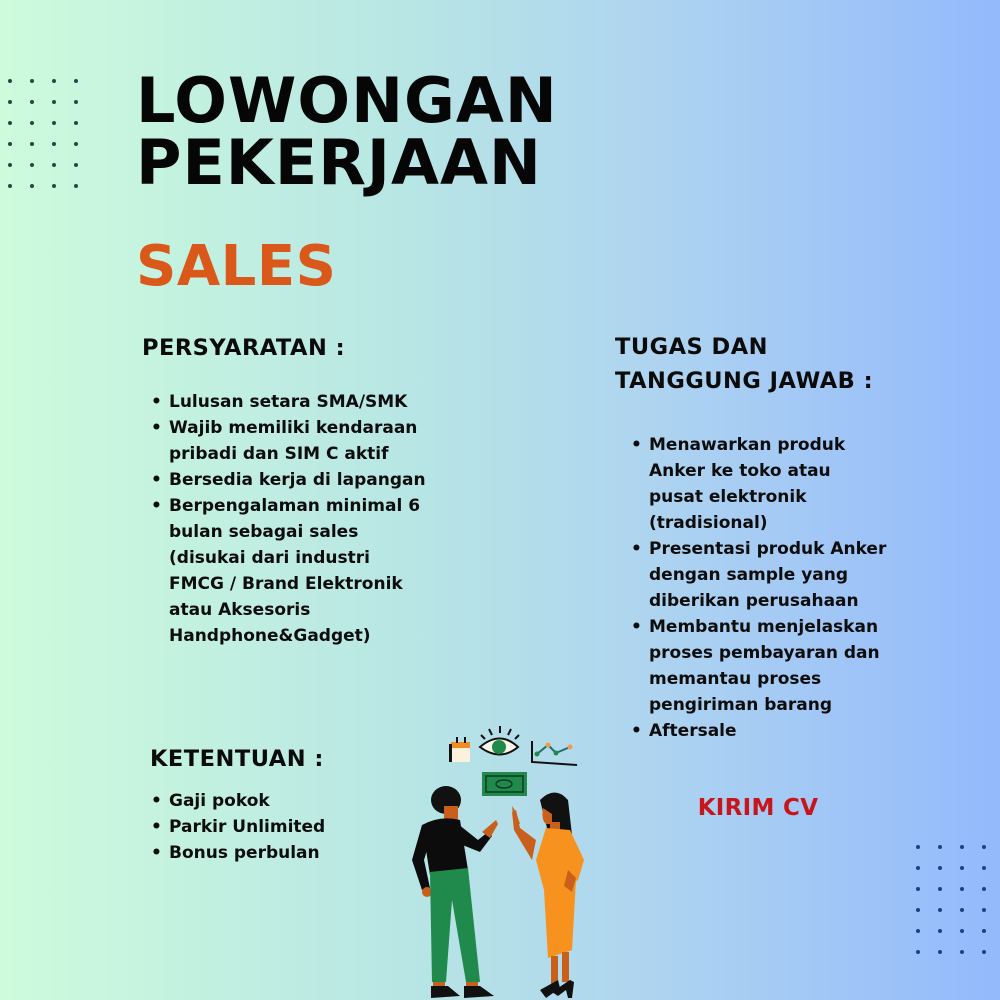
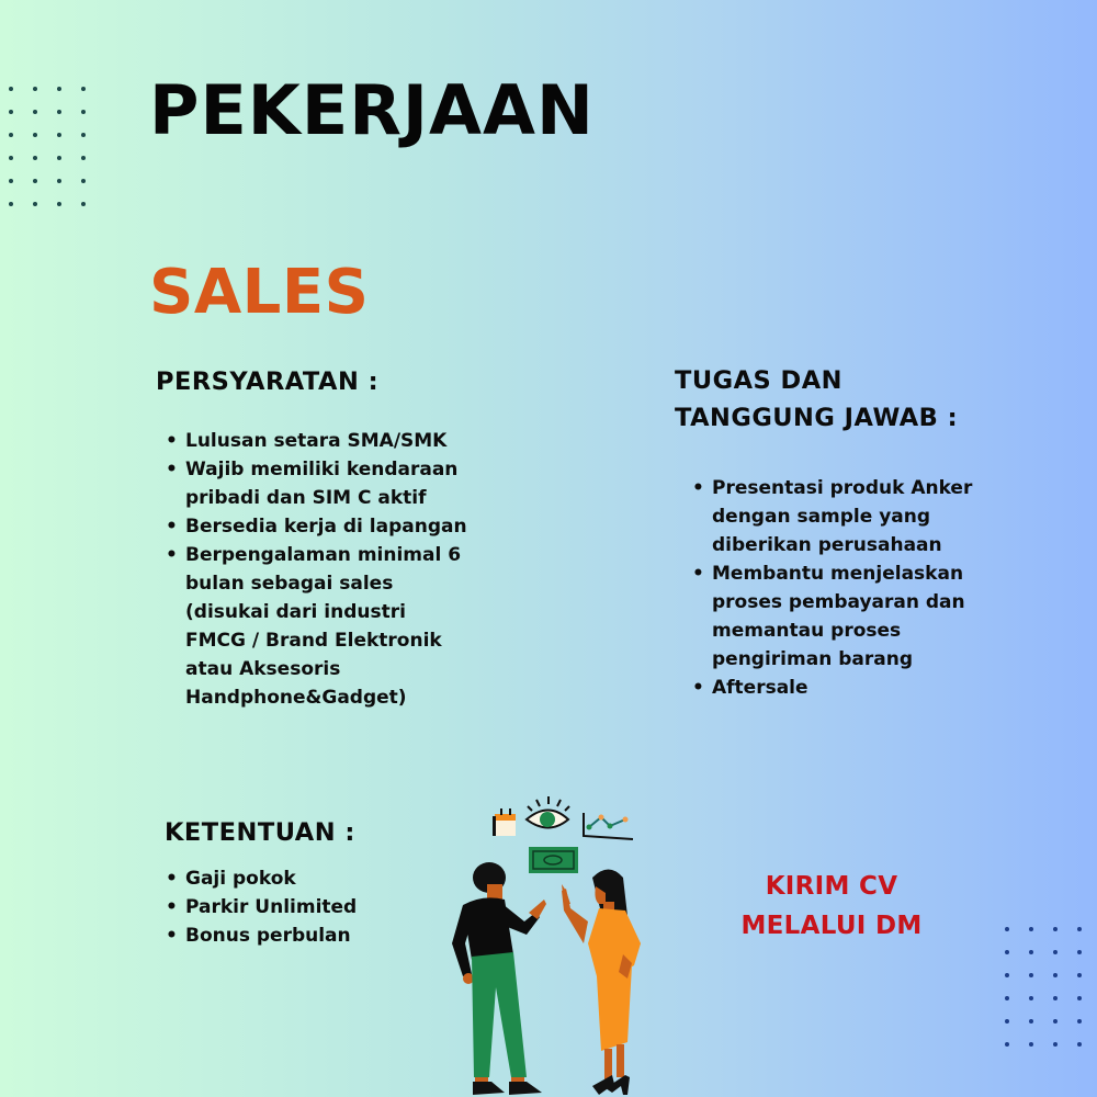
- LOWONGAN
  PEKERJAAN
  SALES
  PERSYARATAN :
  Lulusan setara SMA/SMK
  Wajib memiliki kendaraan pribadi dan SIM C aktif
  Bersedia kerja di lapangan
  Berpengalaman minimal 6 bulan sebagai sales (disukai dari industri FMCG / Brand Elektronik atau Aksesoris Handphone&Gadget)
  TUGAS DAN
  TANGGUNG JAWAB :
- Menawarkan produk Anker ke toko atau pusat elektronik (tradisional)
  Presentasi produk Anker dengan sample yang diberikan perusahaan
  Membantu menjelaskan proses pembayaran dan memantau proses pengiriman barang
  Aftersale
  KETENTUAN :
  Gaji pokok
  Parkir Unlimited
  Bonus perbulan
  KIRIM CV
+ MELALUI DM
